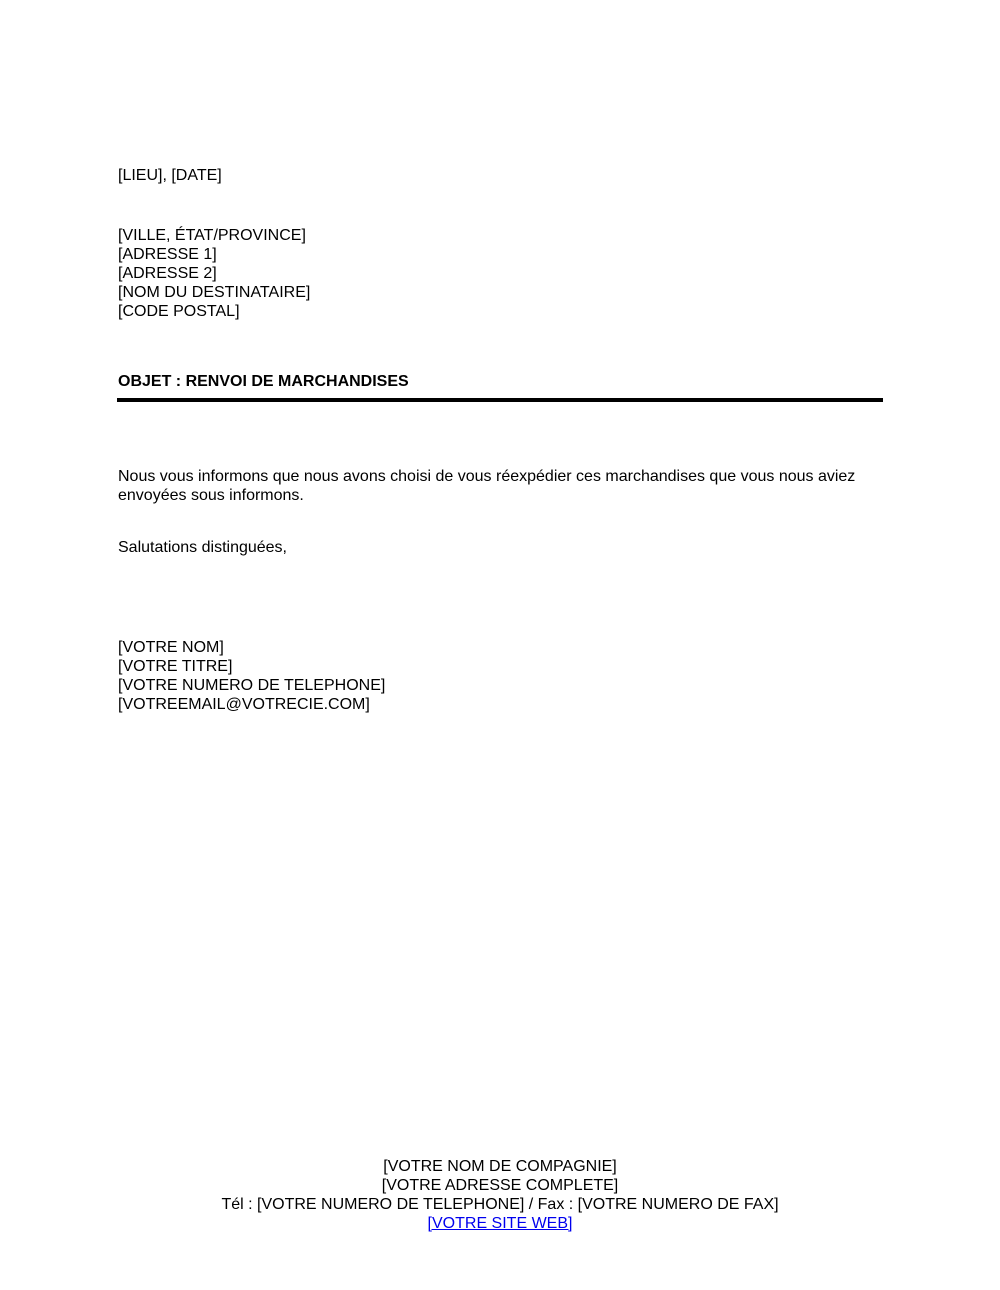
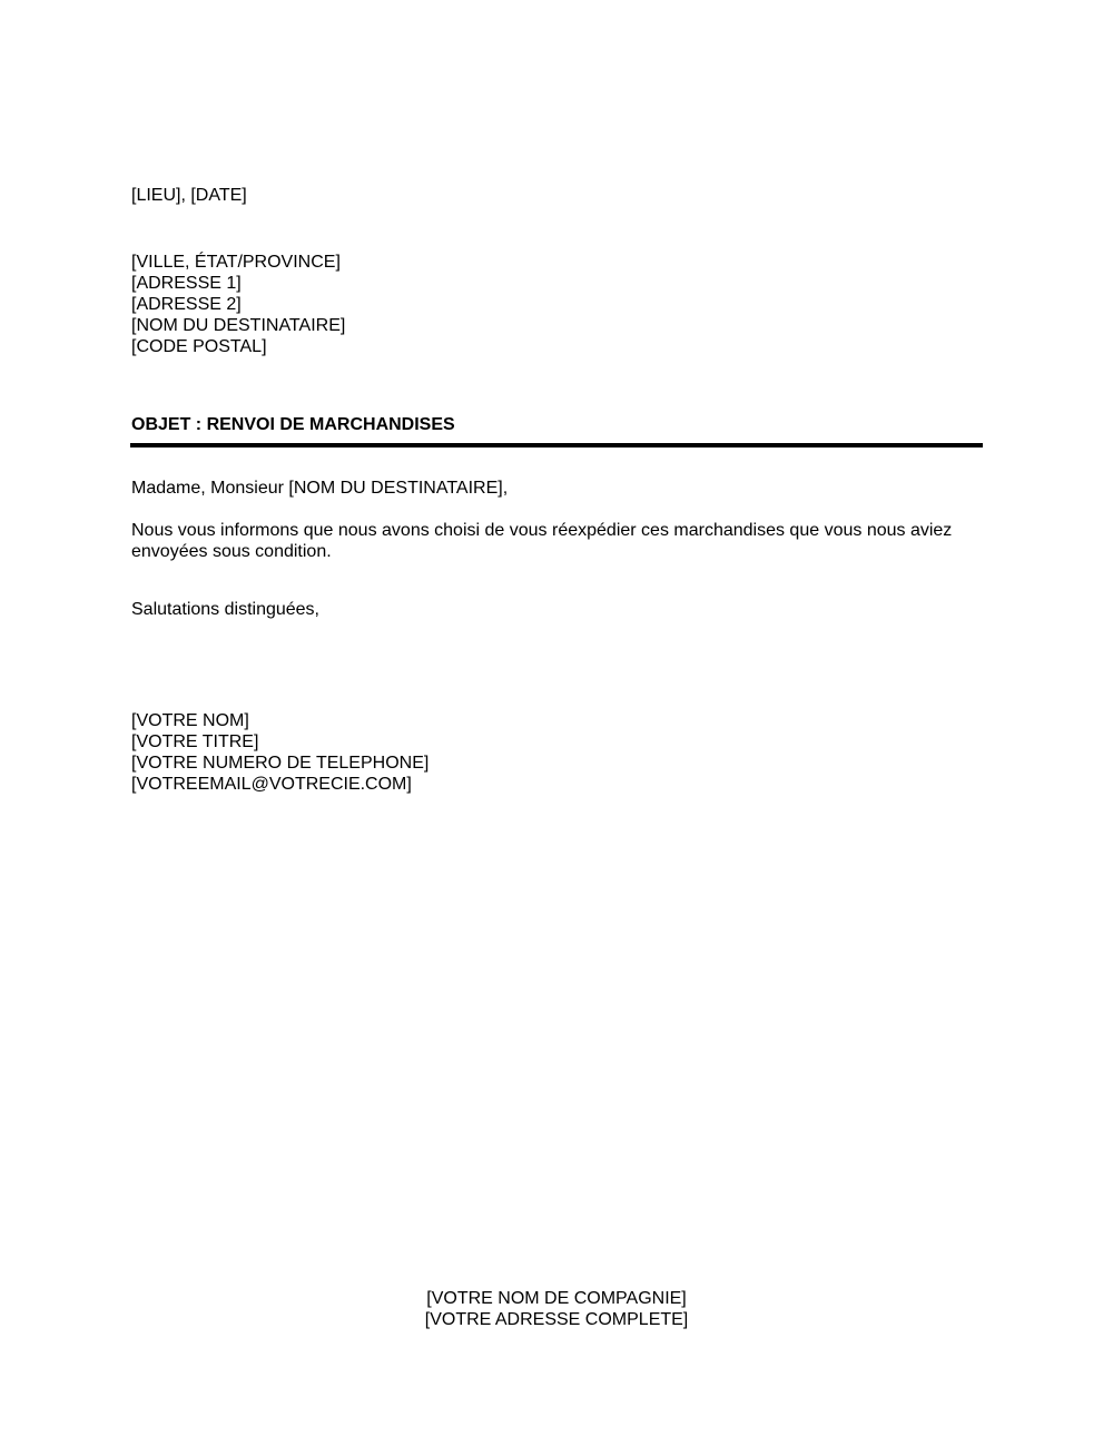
  [LIEU], [DATE]
  [VILLE, ÉTAT/PROVINCE]
  [ADRESSE 1]
  [ADRESSE 2]
  [NOM DU DESTINATAIRE]
  [CODE POSTAL]
  OBJET : RENVOI DE MARCHANDISES
+ Madame, Monsieur [NOM DU DESTINATAIRE],
- Nous vous informons que nous avons choisi de vous réexpédier ces marchandises que vous nous aviez envoyées sous informons.
+ Nous vous informons que nous avons choisi de vous réexpédier ces marchandises que vous nous aviez envoyées sous condition.
  Salutations distinguées,
  [VOTRE NOM]
  [VOTRE TITRE]
  [VOTRE NUMERO DE TELEPHONE]
  [VOTREEMAIL@VOTRECIE.COM]
  [VOTRE NOM DE COMPAGNIE]
  [VOTRE ADRESSE COMPLETE]
- Tél : [VOTRE NUMERO DE TELEPHONE] / Fax : [VOTRE NUMERO DE FAX]
- [VOTRE SITE WEB]
